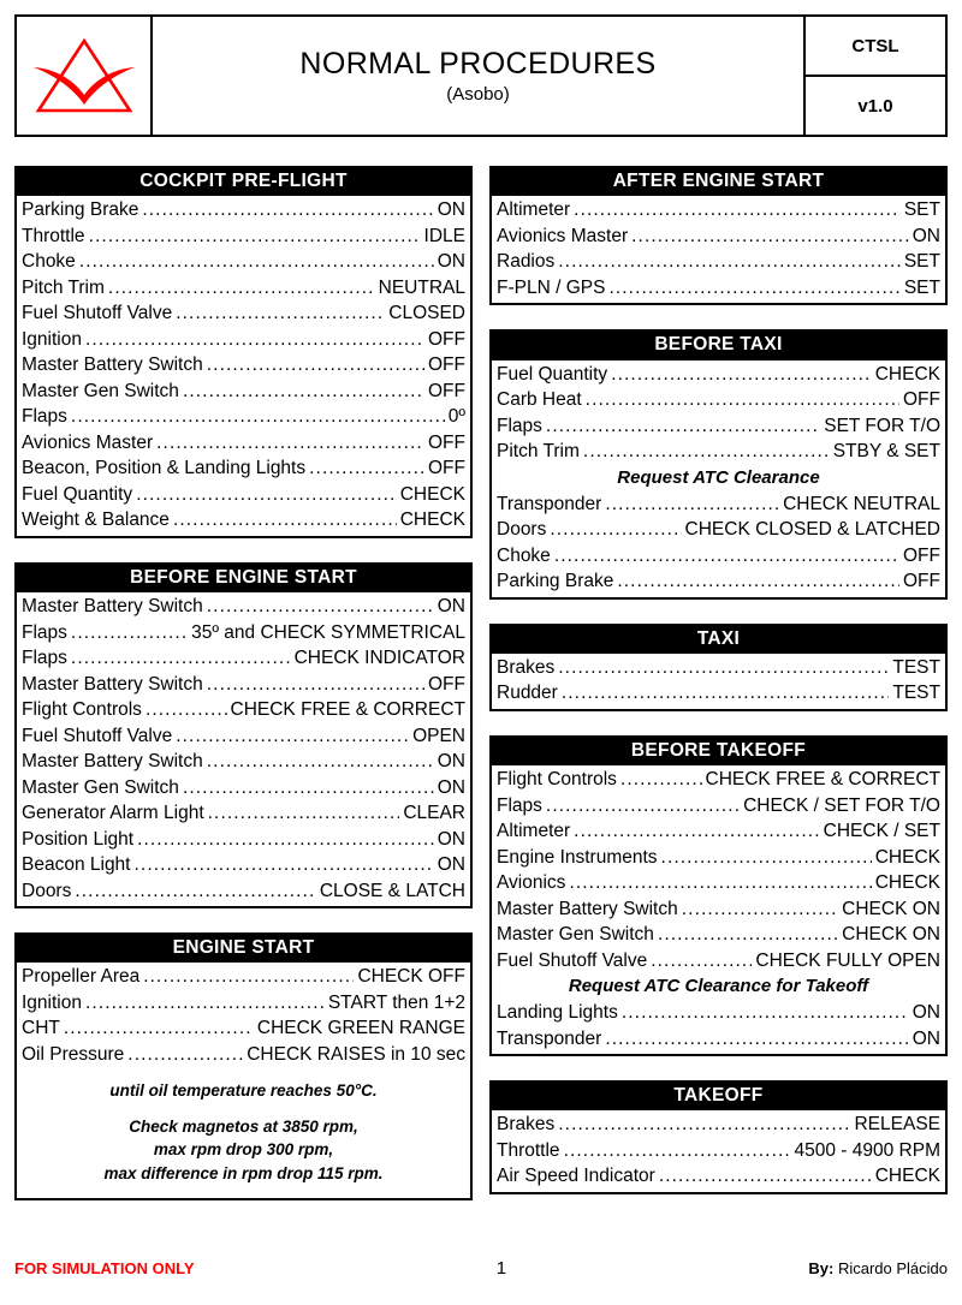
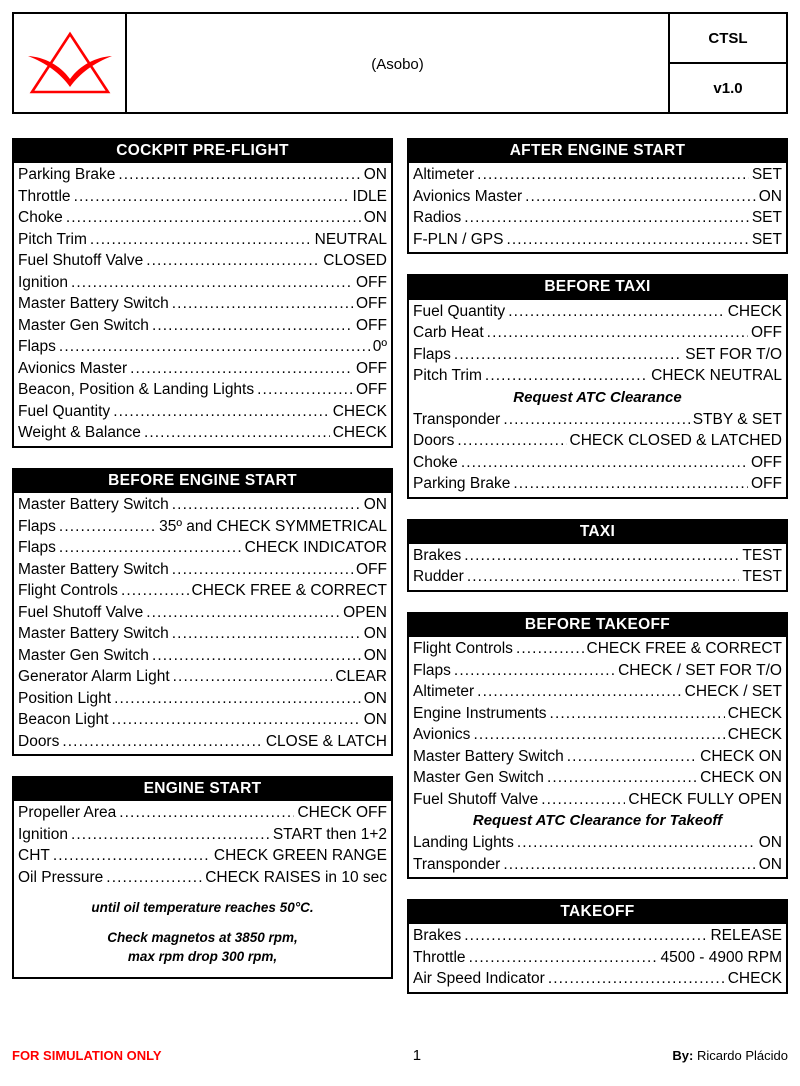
- NORMAL PROCEDURES
  (Asobo)
  CTSL
  v1.0
  COCKPIT PRE-FLIGHT
  Parking Brake
  ON
  Throttle
  IDLE
  Choke
  ON
  Pitch Trim
  NEUTRAL
  Fuel Shutoff Valve
  CLOSED
  Ignition
  OFF
  Master Battery Switch
  OFF
  Master Gen Switch
  OFF
  Flaps
  0º
  Avionics Master
  OFF
  Beacon, Position & Landing Lights
  OFF
  Fuel Quantity
  CHECK
  Weight & Balance
  CHECK
  BEFORE ENGINE START
  Master Battery Switch
  ON
  Flaps
  35º and CHECK SYMMETRICAL
  Flaps
  CHECK INDICATOR
  Master Battery Switch
  OFF
  Flight Controls
  CHECK FREE & CORRECT
  Fuel Shutoff Valve
  OPEN
  Master Battery Switch
  ON
  Master Gen Switch
  ON
  Generator Alarm Light
  CLEAR
  Position Light
  ON
  Beacon Light
  ON
  Doors
  CLOSE & LATCH
  ENGINE START
  Propeller Area
  CHECK OFF
  Ignition
  START then 1+2
  CHT
  CHECK GREEN RANGE
  Oil Pressure
  CHECK RAISES in 10 sec
  until oil temperature reaches 50°C.
  Check magnetos at 3850 rpm,
  max rpm drop 300 rpm,
- max difference in rpm drop 115 rpm.
  AFTER ENGINE START
  Altimeter
  SET
  Avionics Master
  ON
  Radios
  SET
  F-PLN / GPS
  SET
  BEFORE TAXI
  Fuel Quantity
  CHECK
  Carb Heat
  OFF
  Flaps
  SET FOR T/O
  Pitch Trim
- STBY & SET
+ CHECK NEUTRAL
  Request ATC Clearance
  Transponder
- CHECK NEUTRAL
+ STBY & SET
  Doors
  CHECK CLOSED & LATCHED
  Choke
  OFF
  Parking Brake
  OFF
  TAXI
  Brakes
  TEST
  Rudder
  TEST
  BEFORE TAKEOFF
  Flight Controls
  CHECK FREE & CORRECT
  Flaps
  CHECK / SET FOR T/O
  Altimeter
  CHECK / SET
  Engine Instruments
  CHECK
  Avionics
  CHECK
  Master Battery Switch
  CHECK ON
  Master Gen Switch
  CHECK ON
  Fuel Shutoff Valve
  CHECK FULLY OPEN
  Request ATC Clearance for Takeoff
  Landing Lights
  ON
  Transponder
  ON
  TAKEOFF
  Brakes
  RELEASE
  Throttle
  4500 - 4900 RPM
  Air Speed Indicator
  CHECK
  FOR SIMULATION ONLY
  1
  By: Ricardo Plácido
